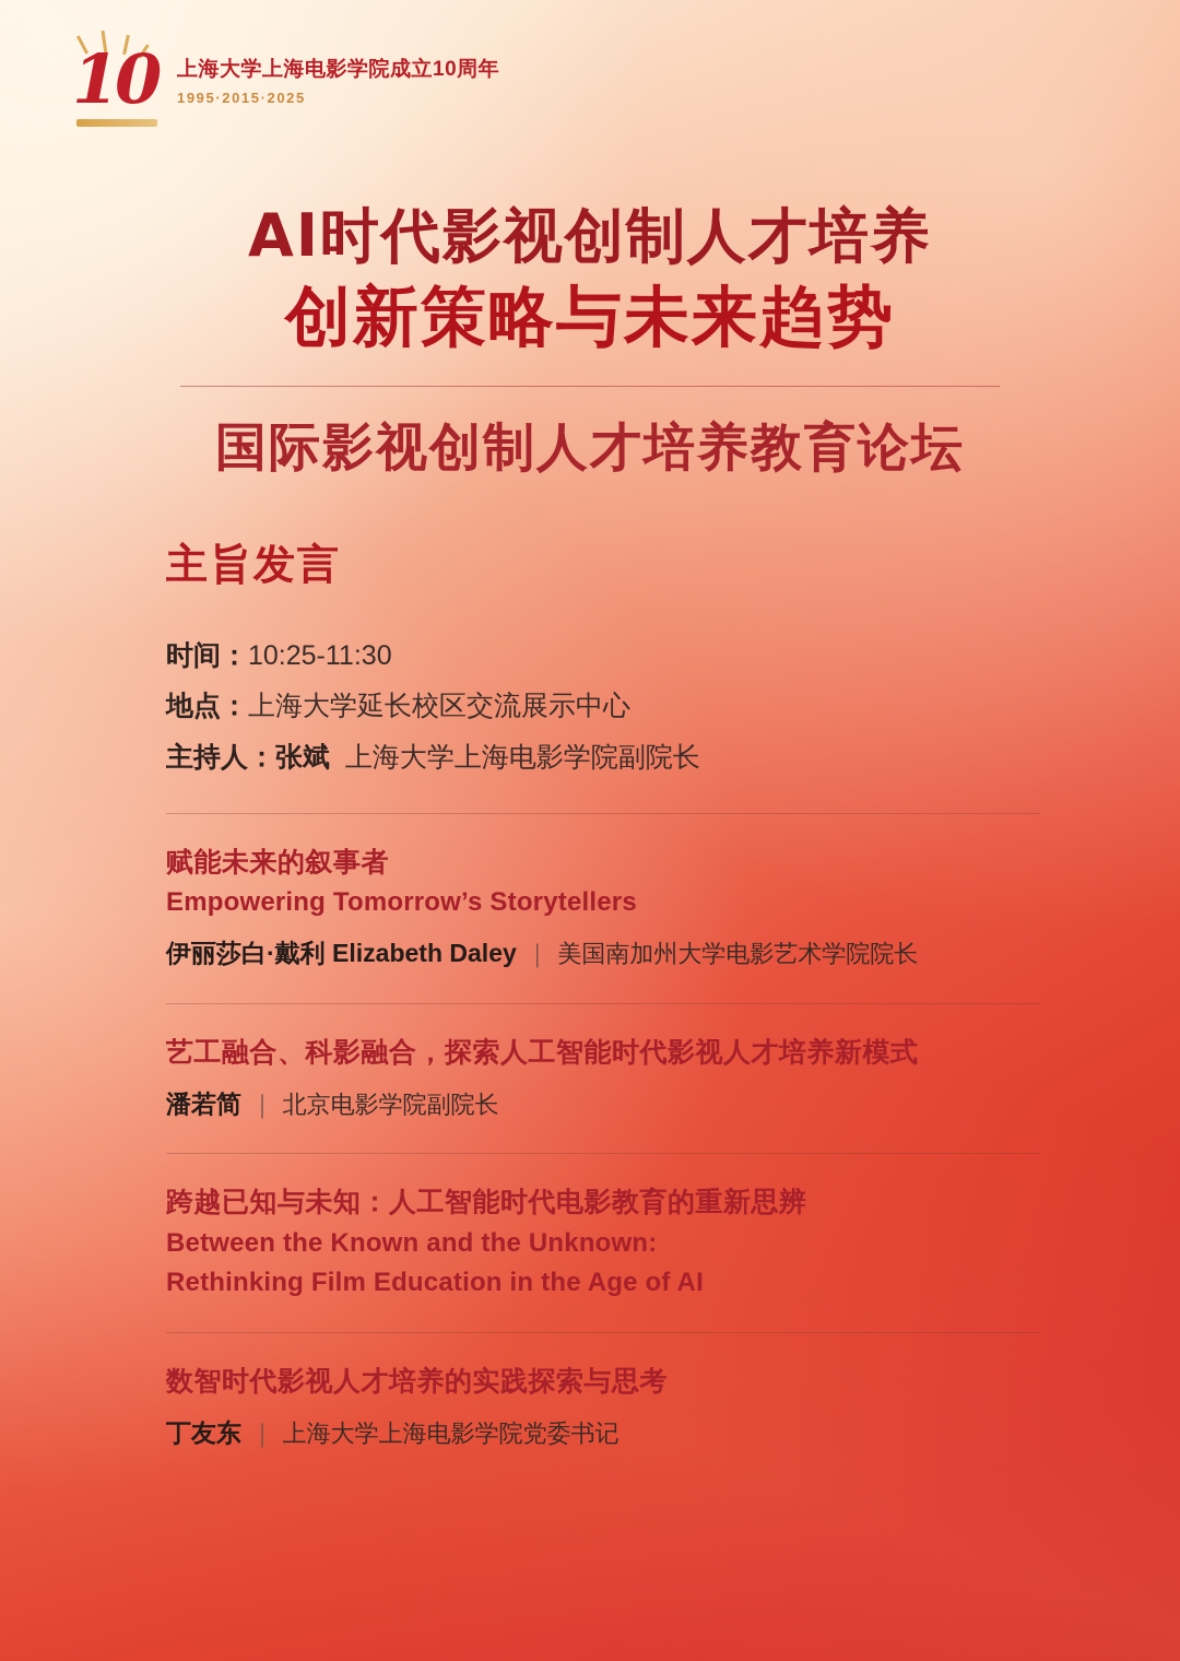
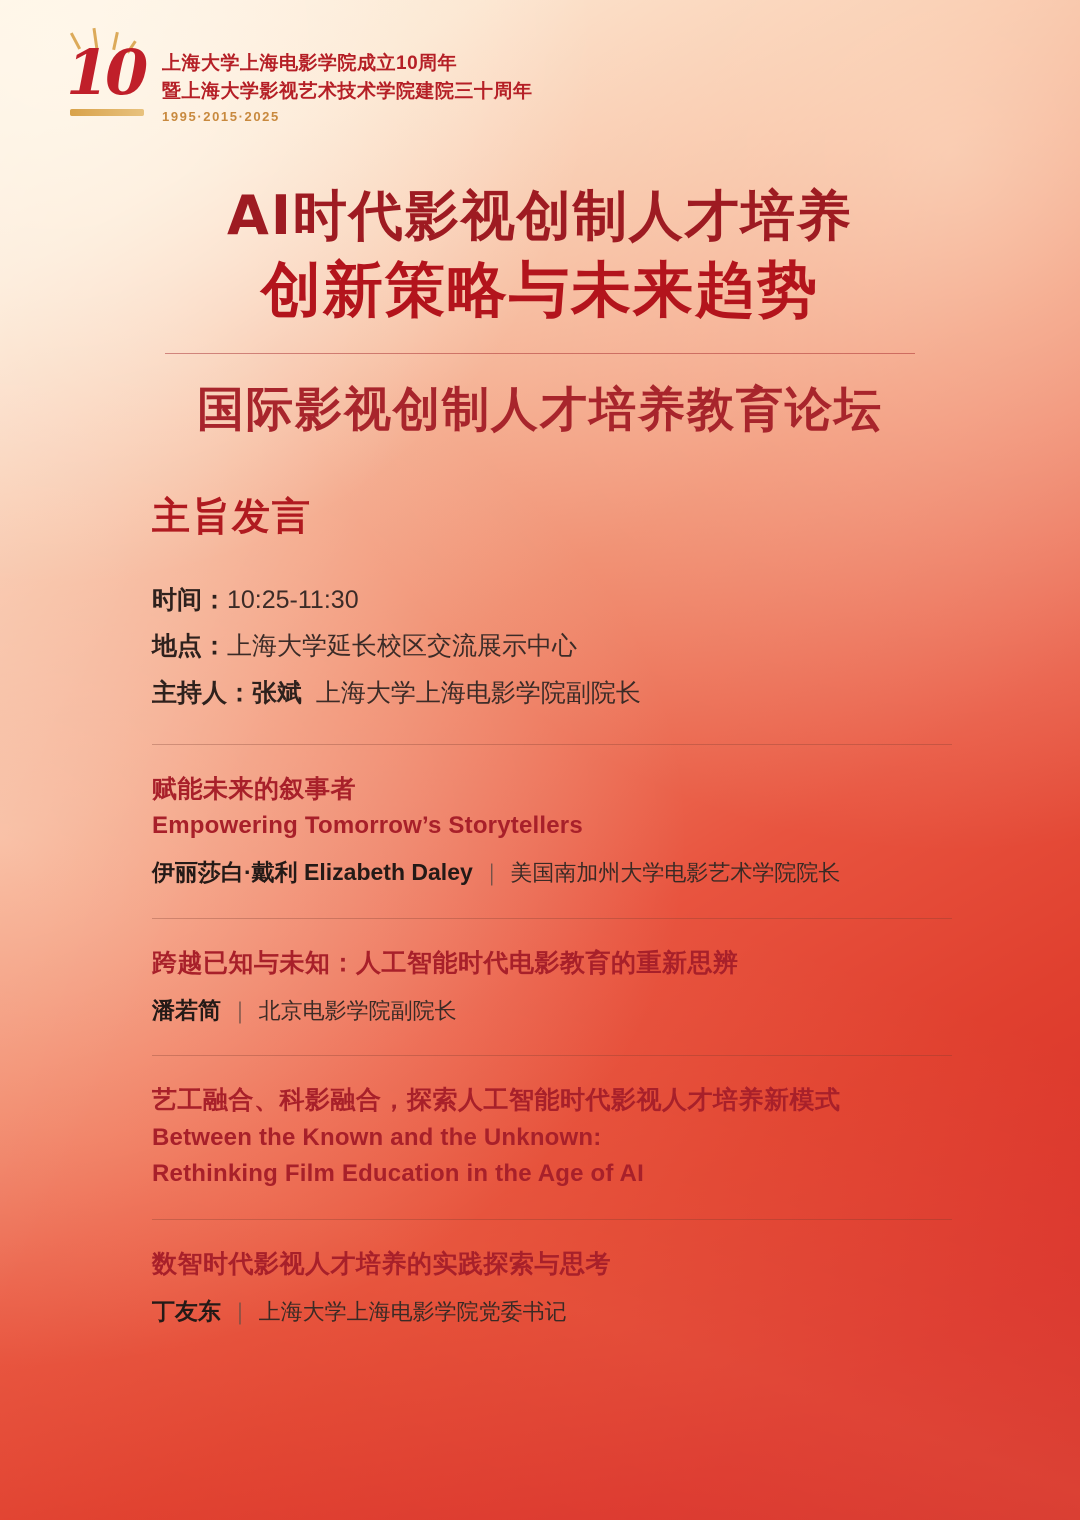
  10
  上海大学上海电影学院成立10周年
+ 暨上海大学影视艺术技术学院建院三十周年
  1995·2015·2025
  AI时代影视创制人才培养
  创新策略与未来趋势
  国际影视创制人才培养教育论坛
  主旨发言
  时间：10:25-11:30
  地点：上海大学延长校区交流展示中心
  主持人：张斌 上海大学上海电影学院副院长
  赋能未来的叙事者
  Empowering Tomorrow’s Storytellers
  伊丽莎白·戴利 Elizabeth Daley ｜ 美国南加州大学电影艺术学院院长
- 艺工融合、科影融合，探索人工智能时代影视人才培养新模式
+ 跨越已知与未知：人工智能时代电影教育的重新思辨
  潘若简 ｜ 北京电影学院副院长
- 跨越已知与未知：人工智能时代电影教育的重新思辨
+ 艺工融合、科影融合，探索人工智能时代影视人才培养新模式
  Between the Known and the Unknown:
  Rethinking Film Education in the Age of AI
  数智时代影视人才培养的实践探索与思考
  丁友东 ｜ 上海大学上海电影学院党委书记
